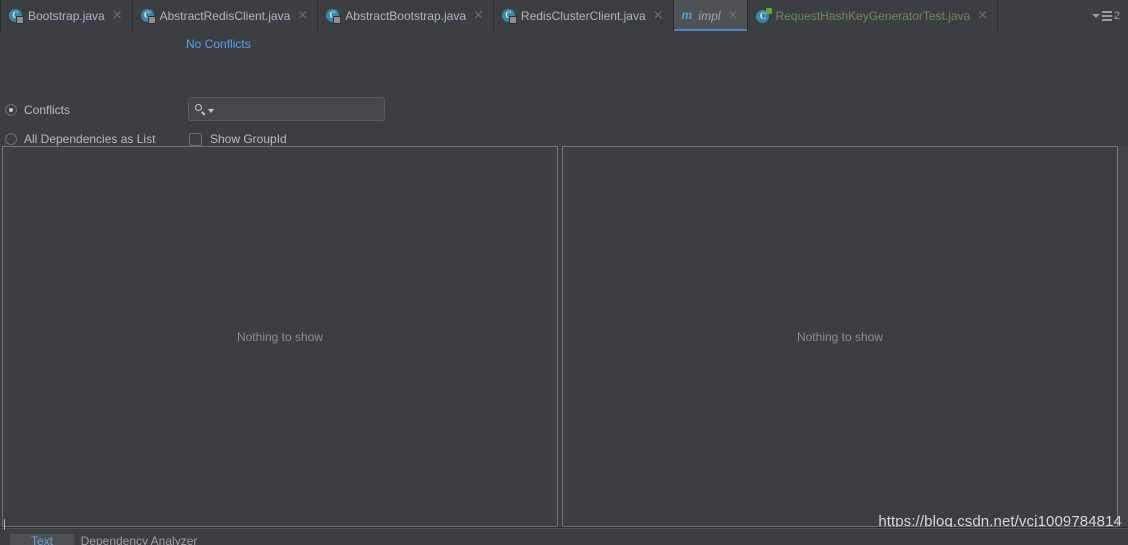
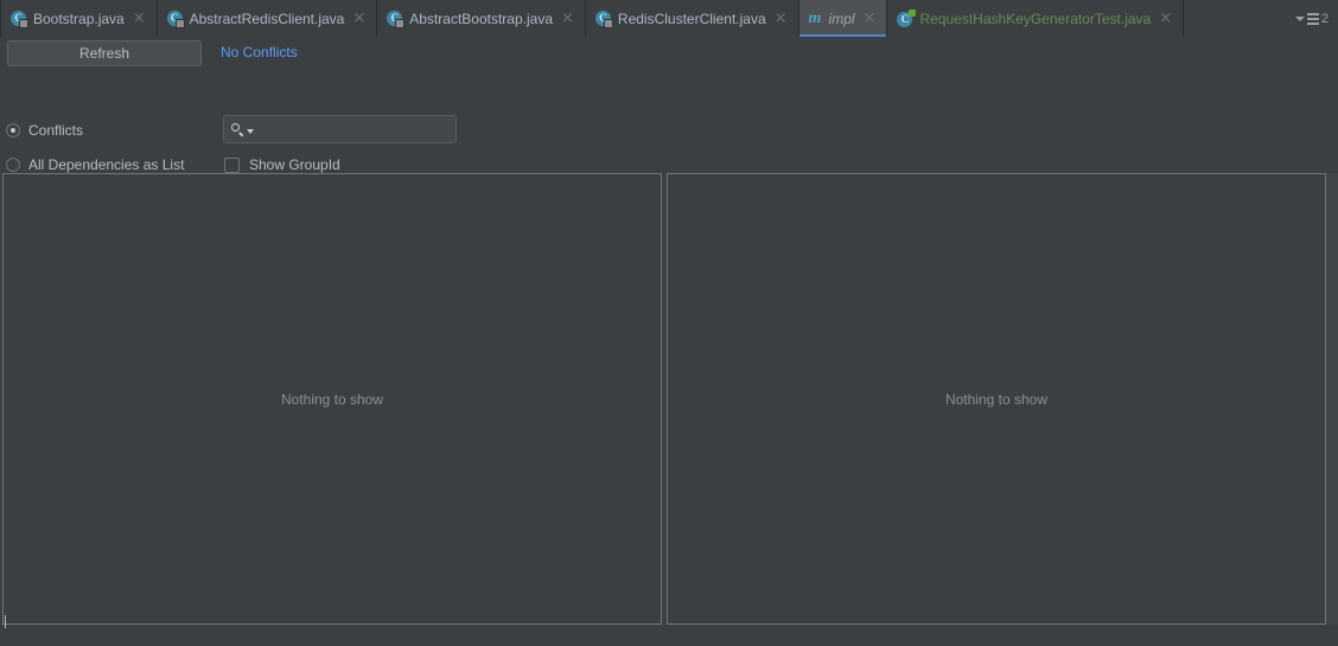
  C
  Bootstrap.java
  ×
  C
  AbstractRedisClient.java
  ×
  C
  AbstractBootstrap.java
  ×
  C
  RedisClusterClient.java
  ×
  m
  impl
  ×
  C
  RequestHashKeyGeneratorTest.java
  ×
  2
+ Refresh
  No Conflicts
  Conflicts
  All Dependencies as List
  Show GroupId
  Nothing to show
  Nothing to show
- https://blog.csdn.net/vcj1009784814
- Text
- Dependency Analyzer
